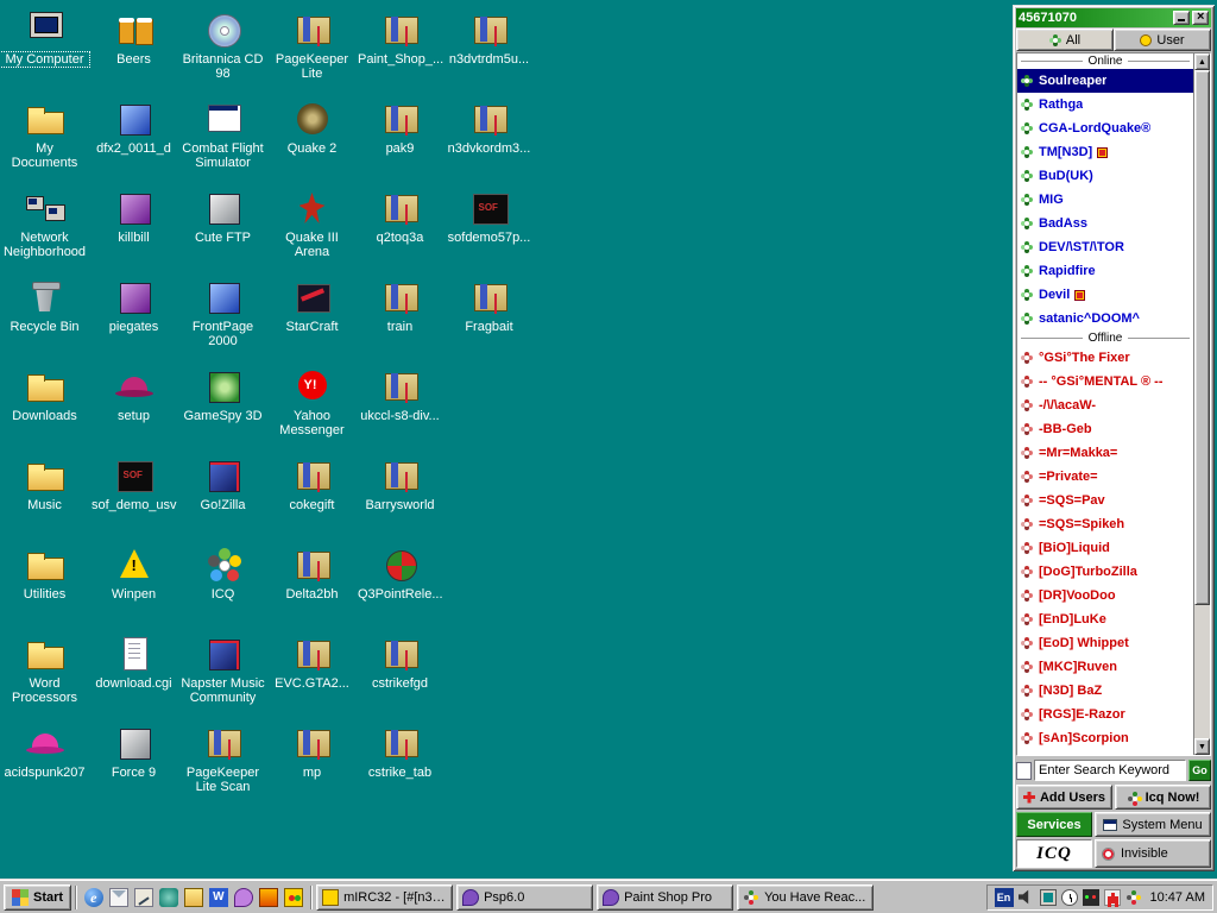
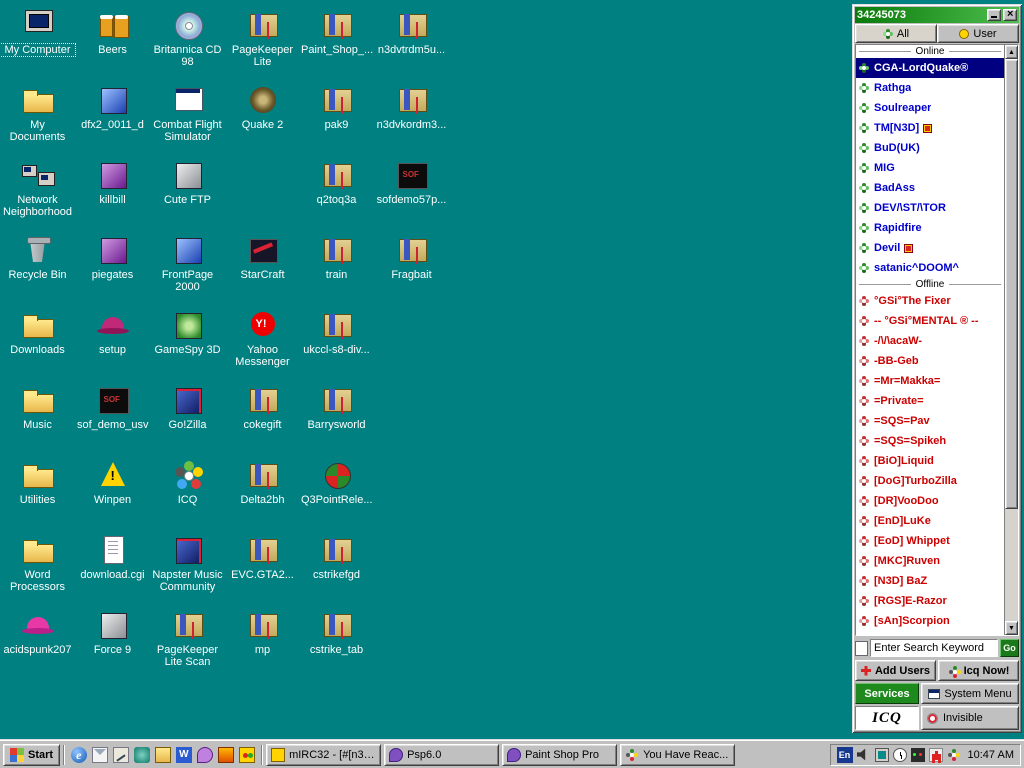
  My Computer
  Beers
  Britannica CD 98
  PageKeeper Lite
  Paint_Shop_...
  n3dvtrdm5u...
  My Documents
  dfx2_0011_d
  Combat Flight Simulator
  Quake 2
  pak9
  n3dvkordm3...
  Network Neighborhood
  killbill
  Cute FTP
- Quake III Arena
  q2toq3a
  sofdemo57p...
  Recycle Bin
  piegates
  FrontPage 2000
  StarCraft
  train
  Fragbait
  Downloads
  setup
  GameSpy 3D
  Yahoo Messenger
  ukccl-s8-div...
  Music
  sof_demo_usv
  Go!Zilla
  cokegift
  Barrysworld
  Utilities
  Winpen
  ICQ
  Delta2bh
  Q3PointRele...
  Word Processors
  download.cgi
  Napster Music Community
  EVC.GTA2...
  cstrikefgd
  acidspunk207
  Force 9
  PageKeeper Lite Scan
  mp
  cstrike_tab
- 45671070
+ 34245073
  All
  User
  Online
- Soulreaper
+ CGA-LordQuake®
  Rathga
- CGA-LordQuake®
+ Soulreaper
  TM[N3D]
  BuD(UK)
  MIG
  BadAss
  DEV/\ST/\TOR
  Rapidfire
  Devil
  satanic^DOOM^
  Offline
  °GSi°The Fixer
  -- °GSi°MENTAL ® --
  -/\/\acaW-
  -BB-Geb
  =Mr=Makka=
  =Private=
  =SQS=Pav
  =SQS=Spikeh
  [BiO]Liquid
  [DoG]TurboZilla
  [DR]VooDoo
  [EnD]LuKe
  [EoD] Whippet
  [MKC]Ruven
  [N3D] BaZ
  [RGS]E-Razor
  [sAn]Scorpion
  Enter Search Keyword
  Go
  Add Users
  Icq Now!
  Services
  System Menu
  ICQ
  Invisible
  Start
  mIRC32 - [#[n3d].
  Psp6.0
  Paint Shop Pro
  You Have Reac...
  En
  10:47 AM
